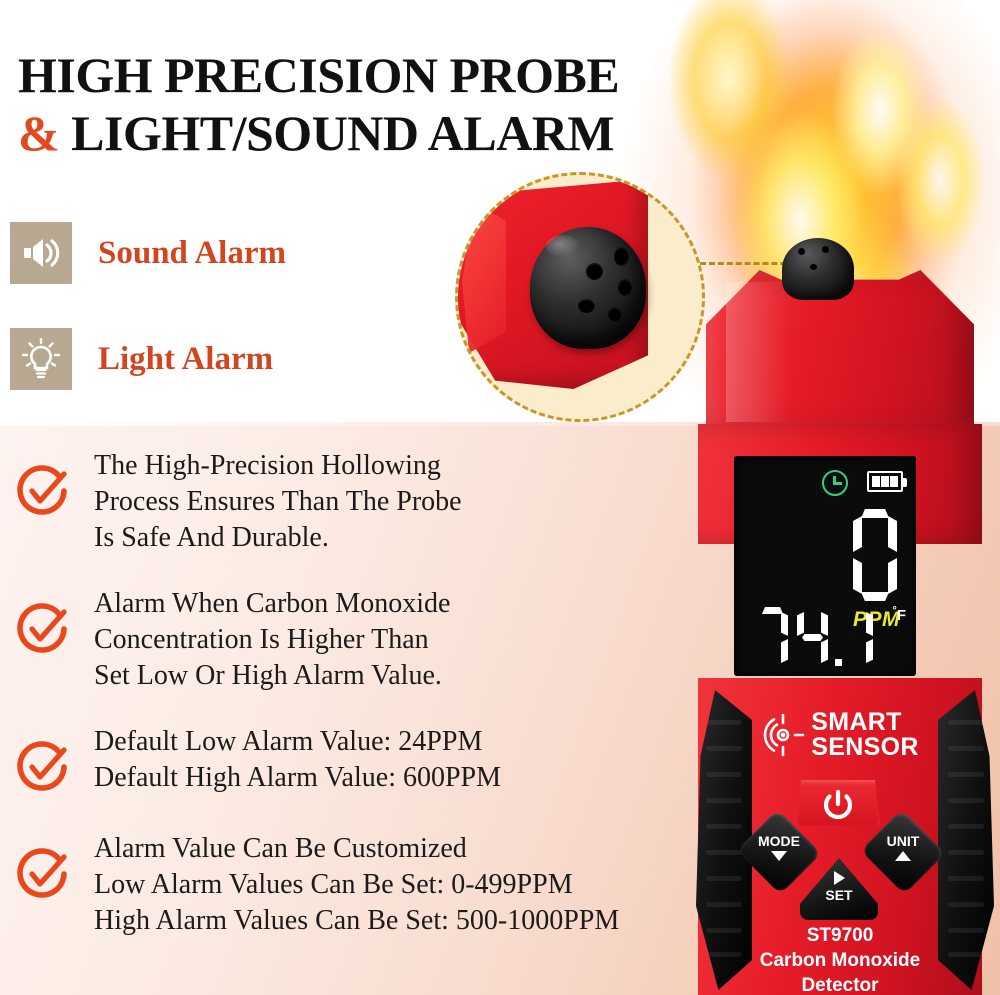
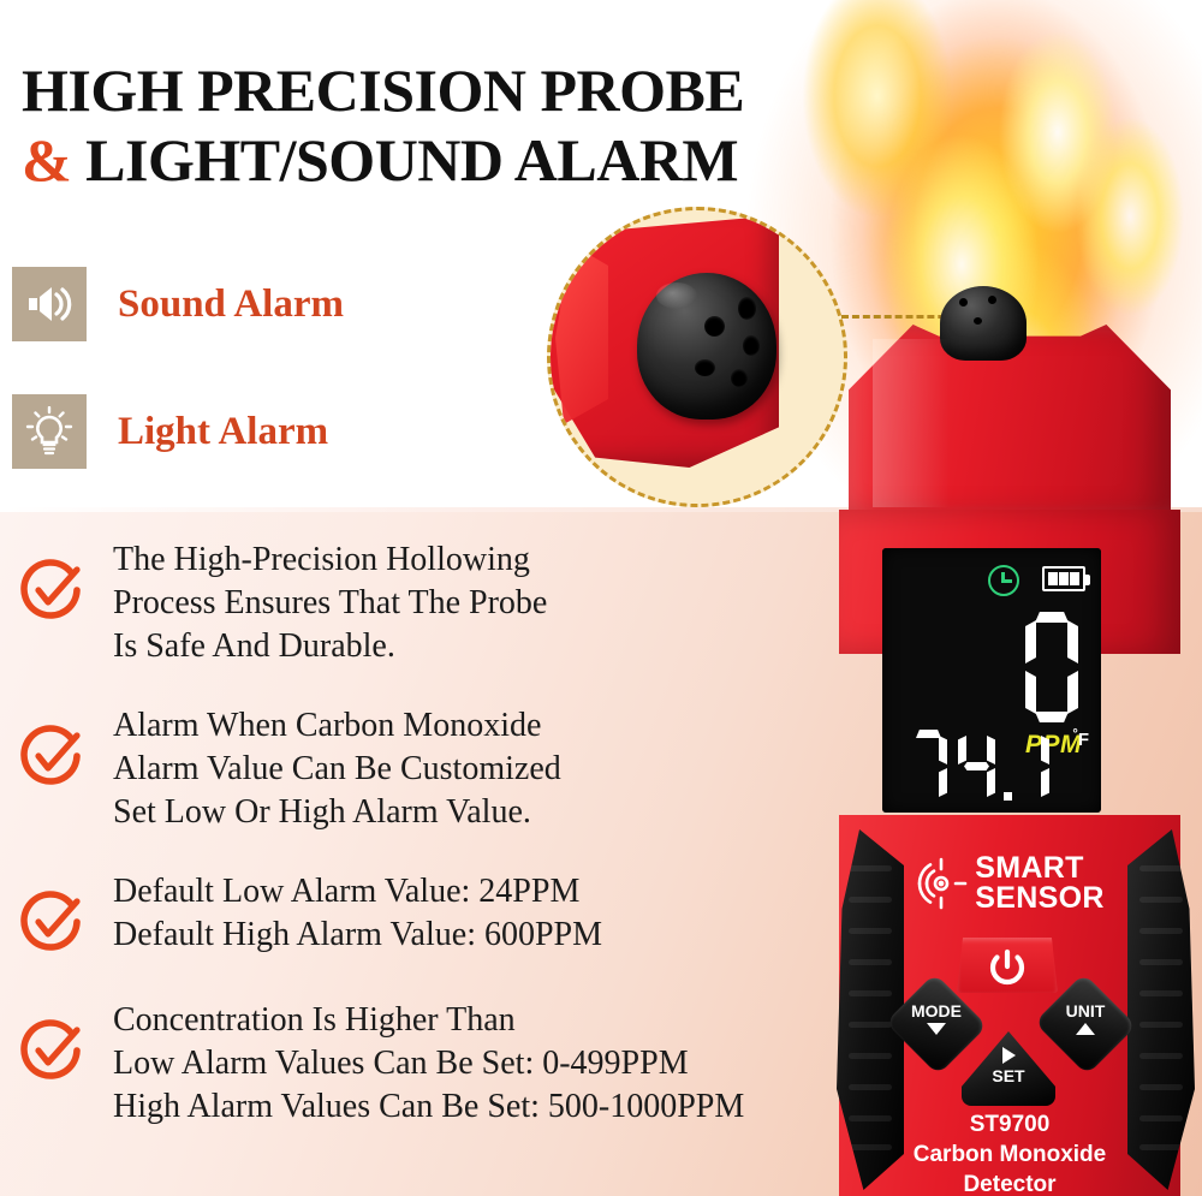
  HIGH PRECISION PROBE
  & LIGHT/SOUND ALARM
  Sound Alarm
  Light Alarm
  PPM
  °F
  SMART
  SENSOR
  MODE
  UNIT
  SET
  ST9700
  Carbon Monoxide
  Detector
  The High-Precision Hollowing
- Process Ensures Than The Probe
+ Process Ensures That The Probe
  Is Safe And Durable.
  Alarm When Carbon Monoxide
- Concentration Is Higher Than
+ Alarm Value Can Be Customized
  Set Low Or High Alarm Value.
  Default Low Alarm Value: 24PPM
  Default High Alarm Value: 600PPM
- Alarm Value Can Be Customized
+ Concentration Is Higher Than
  Low Alarm Values Can Be Set: 0-499PPM
  High Alarm Values Can Be Set: 500-1000PPM
